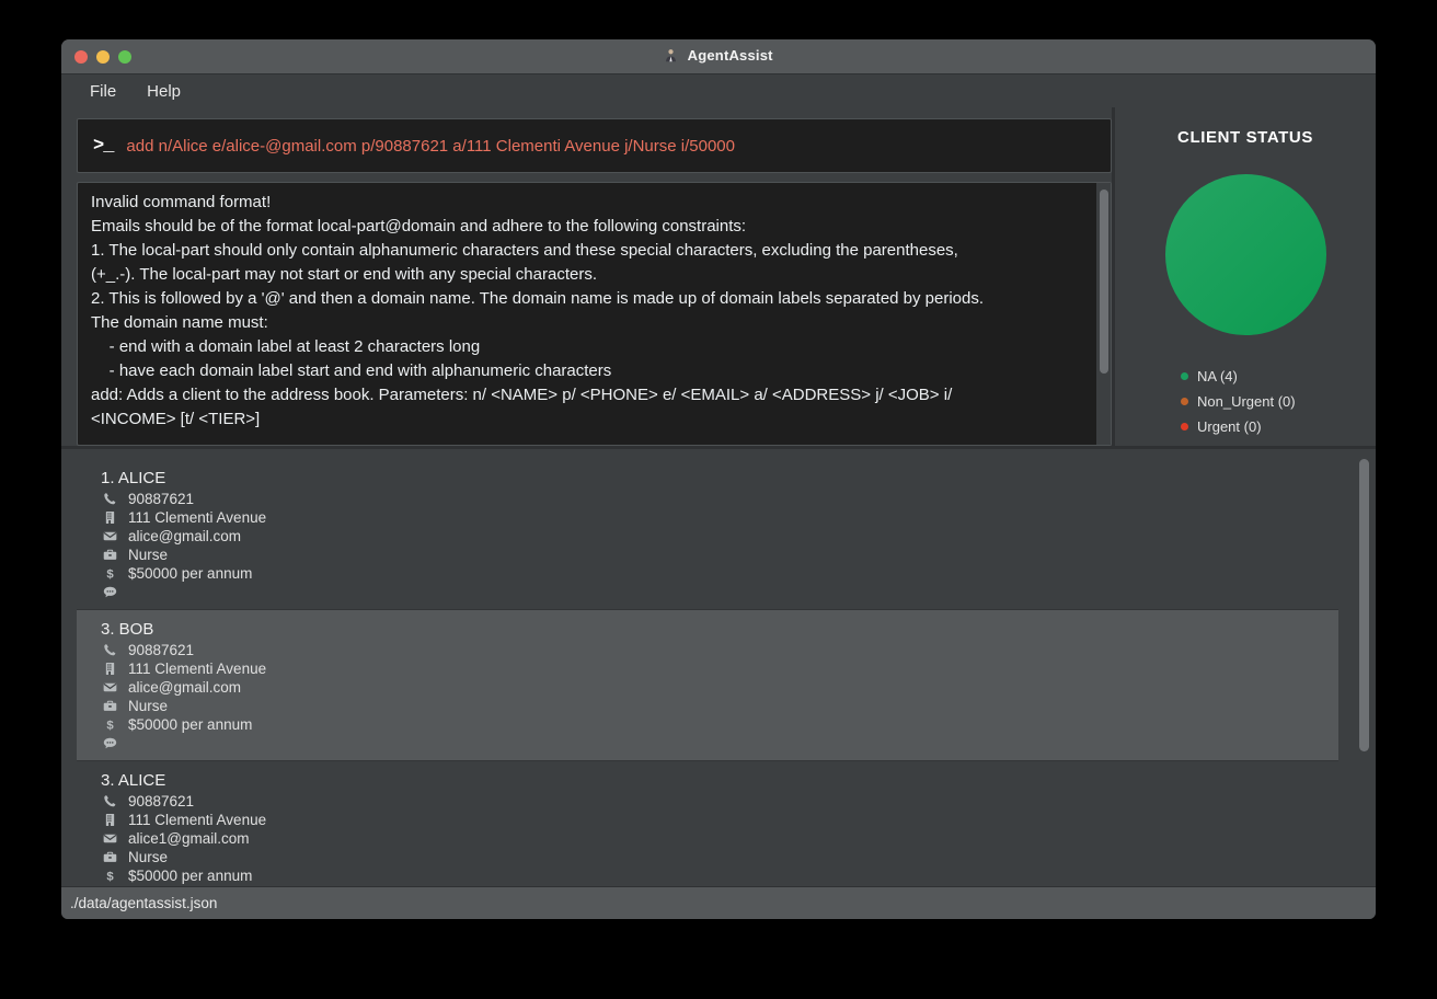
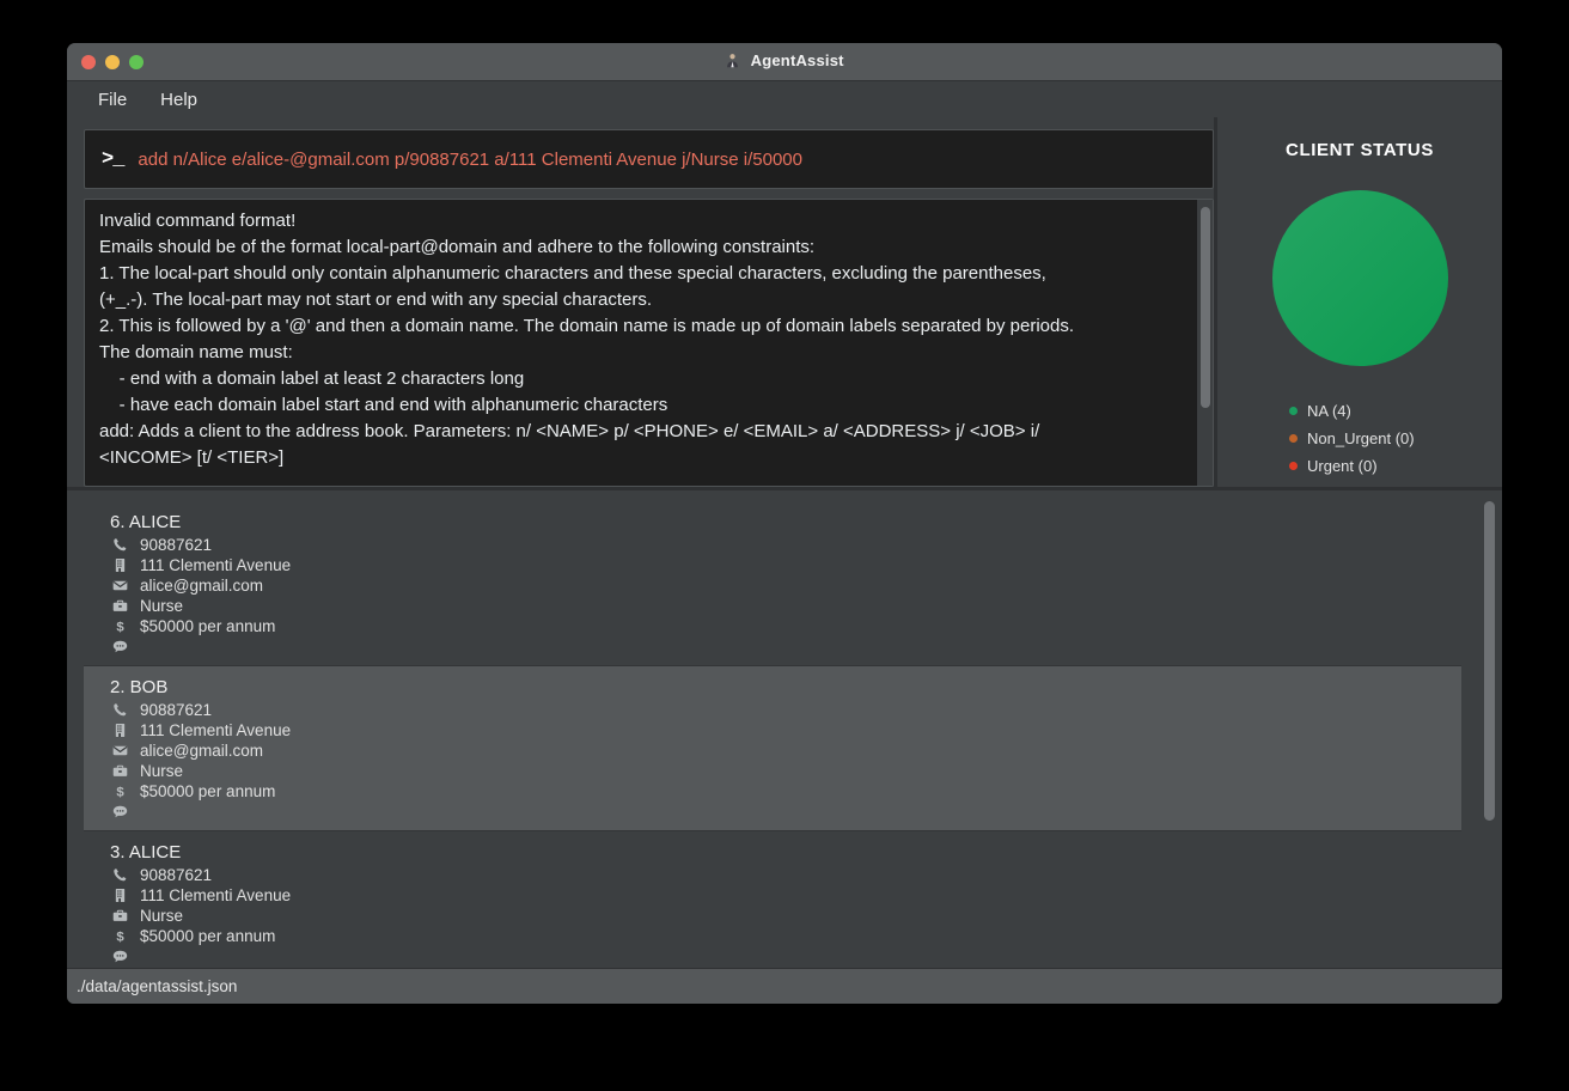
  AgentAssist
  File
  Help
  >_
  add n/Alice e/alice-@gmail.com p/90887621 a/111 Clementi Avenue j/Nurse i/50000
  Invalid command format!
  Emails should be of the format local-part@domain and adhere to the following constraints:
  1. The local-part should only contain alphanumeric characters and these special characters, excluding the parentheses,
  (+_.-). The local-part may not start or end with any special characters.
  2. This is followed by a '@' and then a domain name. The domain name is made up of domain labels separated by periods.
  The domain name must:
  - end with a domain label at least 2 characters long
  - have each domain label start and end with alphanumeric characters
  add: Adds a client to the address book. Parameters: n/ <NAME> p/ <PHONE> e/ <EMAIL> a/ <ADDRESS> j/ <JOB> i/
  <INCOME> [t/ <TIER>]
  CLIENT STATUS
  NA (4)
  Non_Urgent (0)
  Urgent (0)
- 1. ALICE
+ 6. ALICE
  90887621
  111 Clementi Avenue
  alice@gmail.com
  Nurse
  $
  $50000 per annum
- 3. BOB
+ 2. BOB
  90887621
  111 Clementi Avenue
  alice@gmail.com
  Nurse
  $
  $50000 per annum
  3. ALICE
  90887621
  111 Clementi Avenue
- alice1@gmail.com
  Nurse
  $
  $50000 per annum
  ./data/agentassist.json
